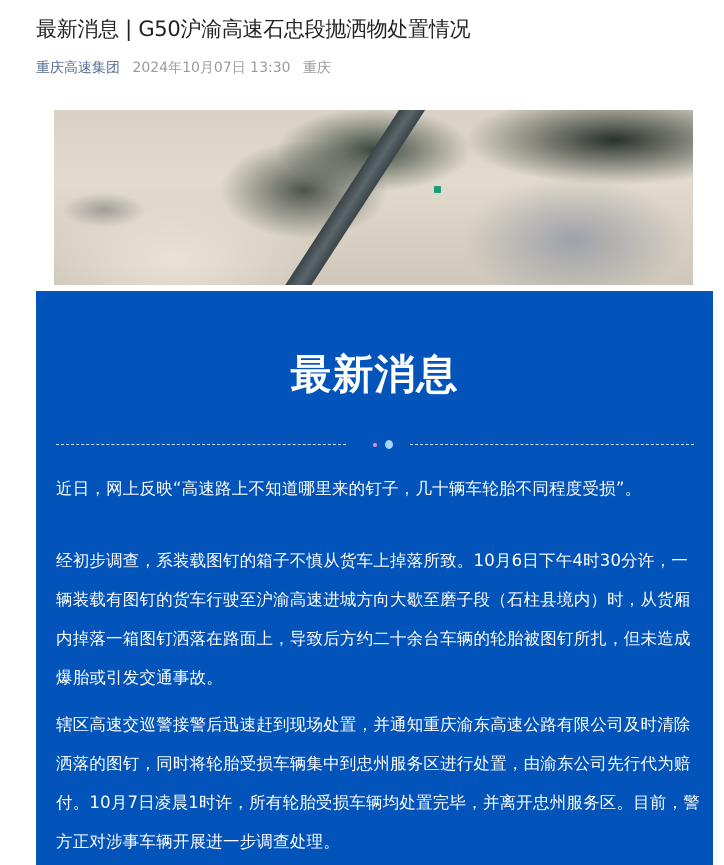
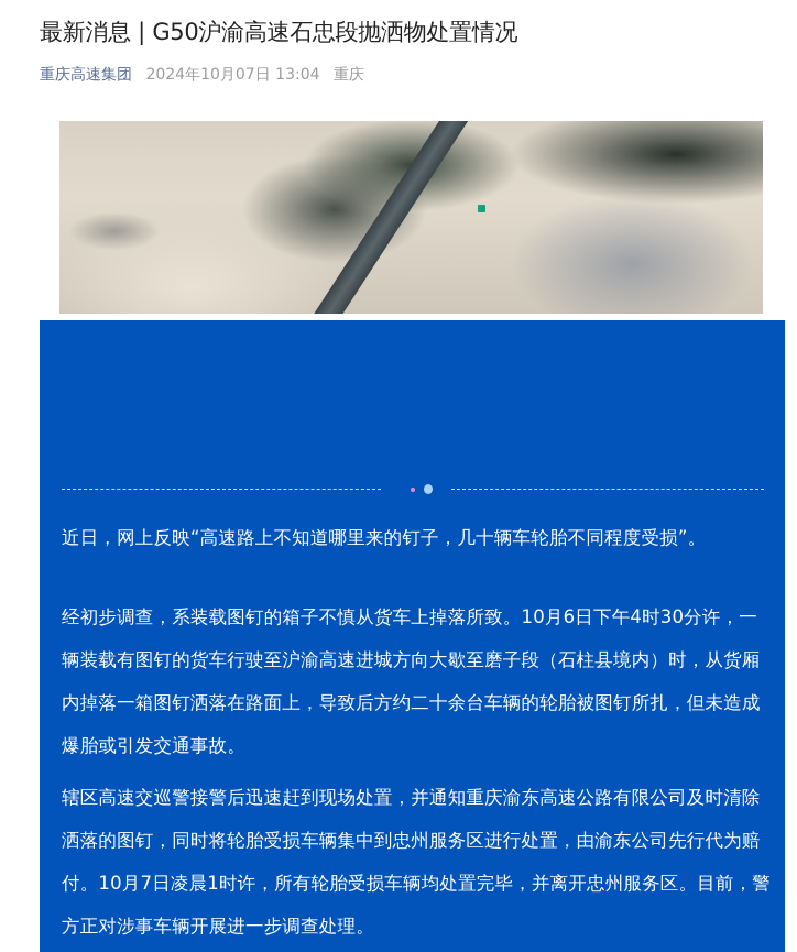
  最新消息 | G50沪渝高速石忠段抛洒物处置情况
- 重庆高速集团 2024年10月07日 13:30 重庆
+ 重庆高速集团 2024年10月07日 13:04 重庆
- 最新消息
  近日，网上反映“高速路上不知道哪里来的钉子，几十辆车轮胎不同程度受损”。
  经初步调查，系装载图钉的箱子不慎从货车上掉落所致。10月6日下午4时30分许，一辆装载有图钉的货车行驶至沪渝高速进城方向大歇至磨子段（石柱县境内）时，从货厢内掉落一箱图钉洒落在路面上，导致后方约二十余台车辆的轮胎被图钉所扎，但未造成爆胎或引发交通事故。
  辖区高速交巡警接警后迅速赶到现场处置，并通知重庆渝东高速公路有限公司及时清除洒落的图钉，同时将轮胎受损车辆集中到忠州服务区进行处置，由渝东公司先行代为赔付。10月7日凌晨1时许，所有轮胎受损车辆均处置完毕，并离开忠州服务区。目前，警方正对涉事车辆开展进一步调查处理。
